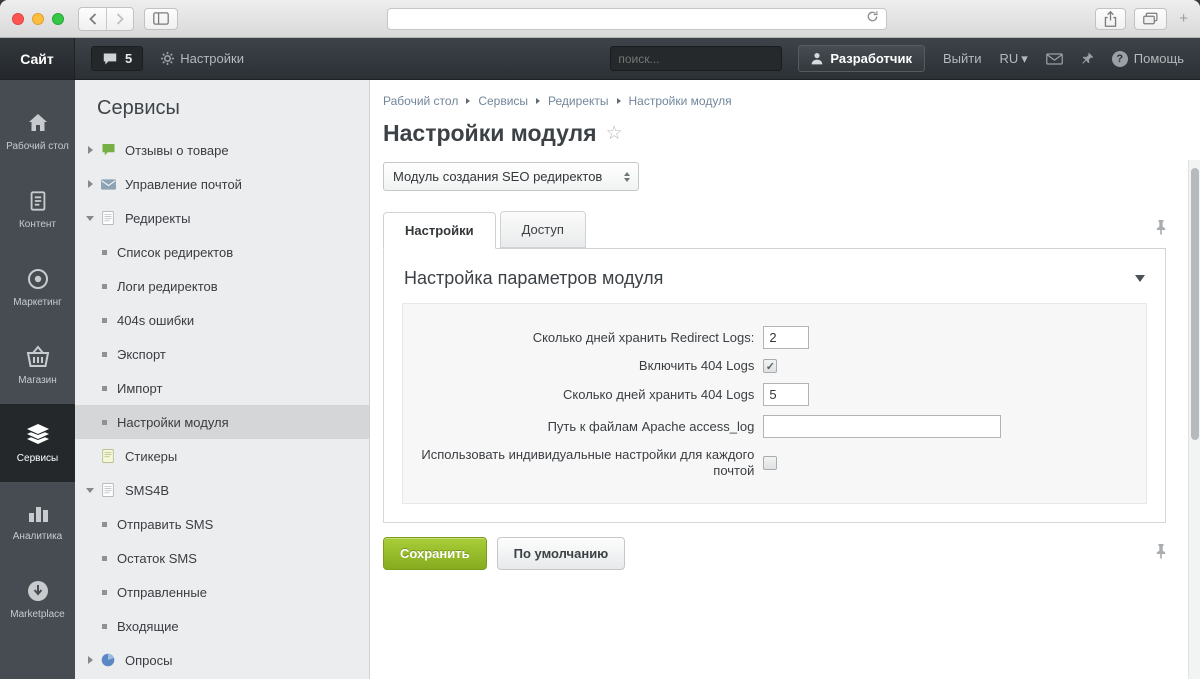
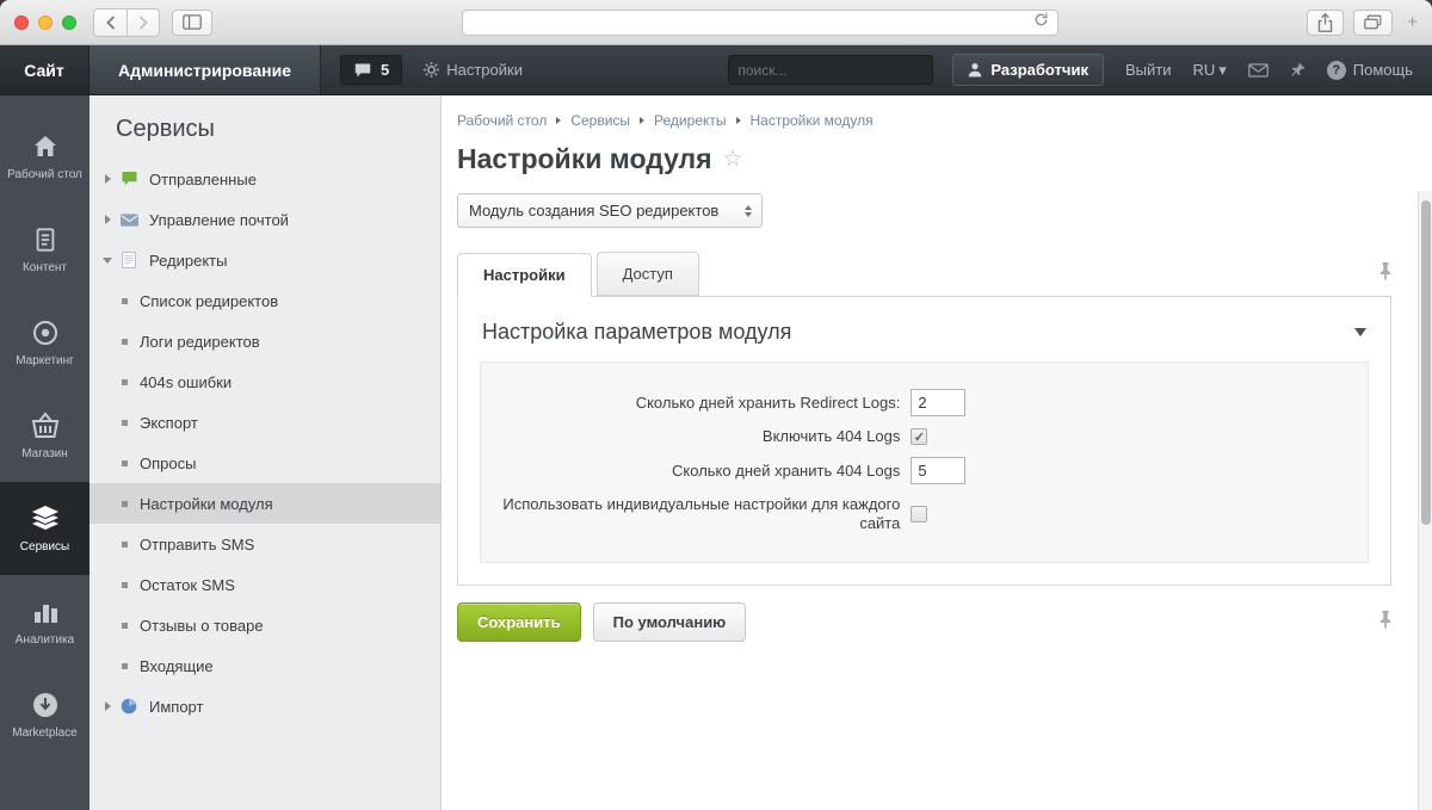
  +
  Сайт
+ Администрирование
  5
  Настройки
  поиск...
  Разработчик
  Выйти
  RU
  ▾
  ?
  Помощь
  Рабочий стол
  Контент
  Маркетинг
  Магазин
  Сервисы
  Аналитика
  Marketplace
  Сервисы
- Отзывы о товаре
+ Отправленные
  Управление почтой
  Редиректы
  Список редиректов
  Логи редиректов
  404s ошибки
  Экспорт
- Импорт
+ Опросы
  Настройки модуля
- Стикеры
- SMS4B
  Отправить SMS
  Остаток SMS
- Отправленные
+ Отзывы о товаре
  Входящие
- Опросы
+ Импорт
  Рабочий стол
  Сервисы
  Редиректы
  Настройки модуля
  Настройки модуля
  ☆
  Модуль создания SEO редиректов
  Настройки
  Доступ
  Настройка параметров модуля
  Сколько дней хранить Redirect Logs:
  2
  Включить 404 Logs
  ✓
  Сколько дней хранить 404 Logs
  5
- Путь к файлам Apache access_log
- Использовать индивидуальные настройки для каждого почтой
+ Использовать индивидуальные настройки для каждого сайта
  Сохранить
  По умолчанию
